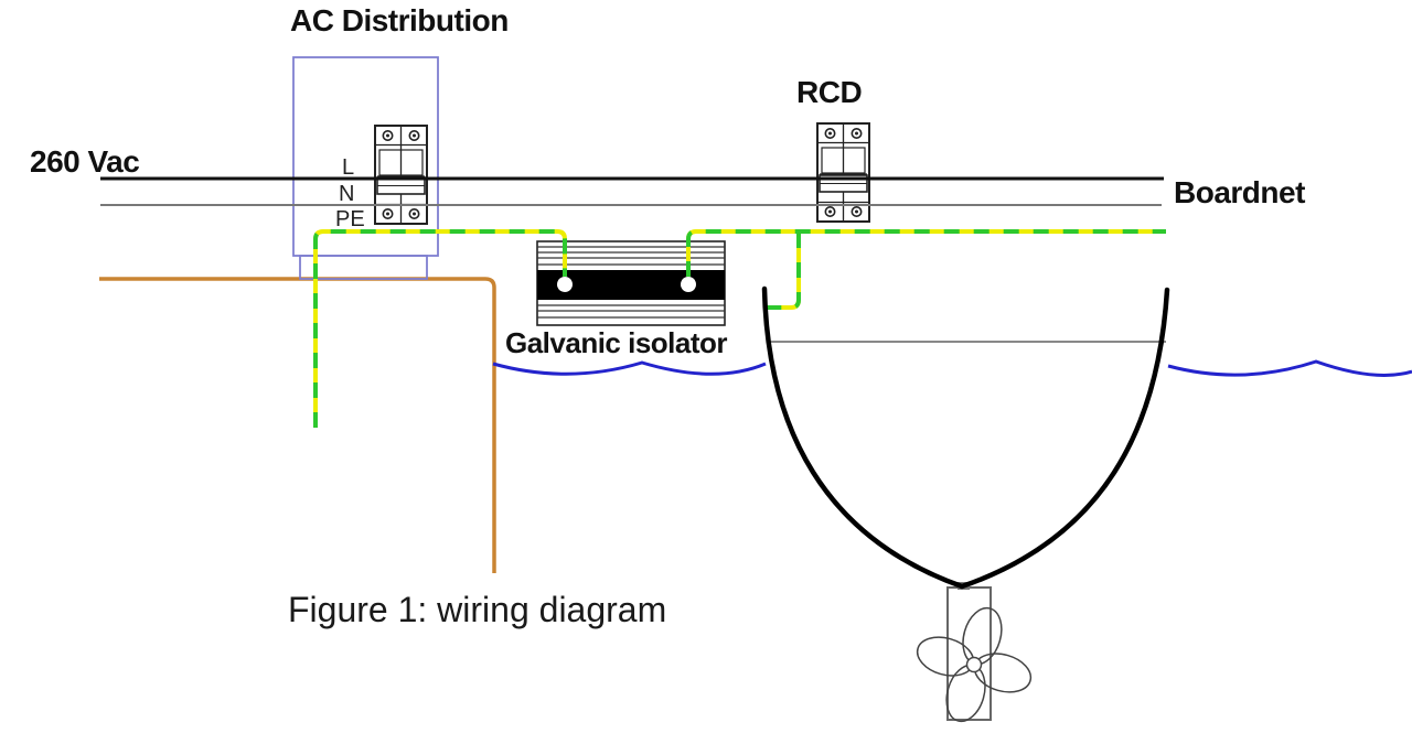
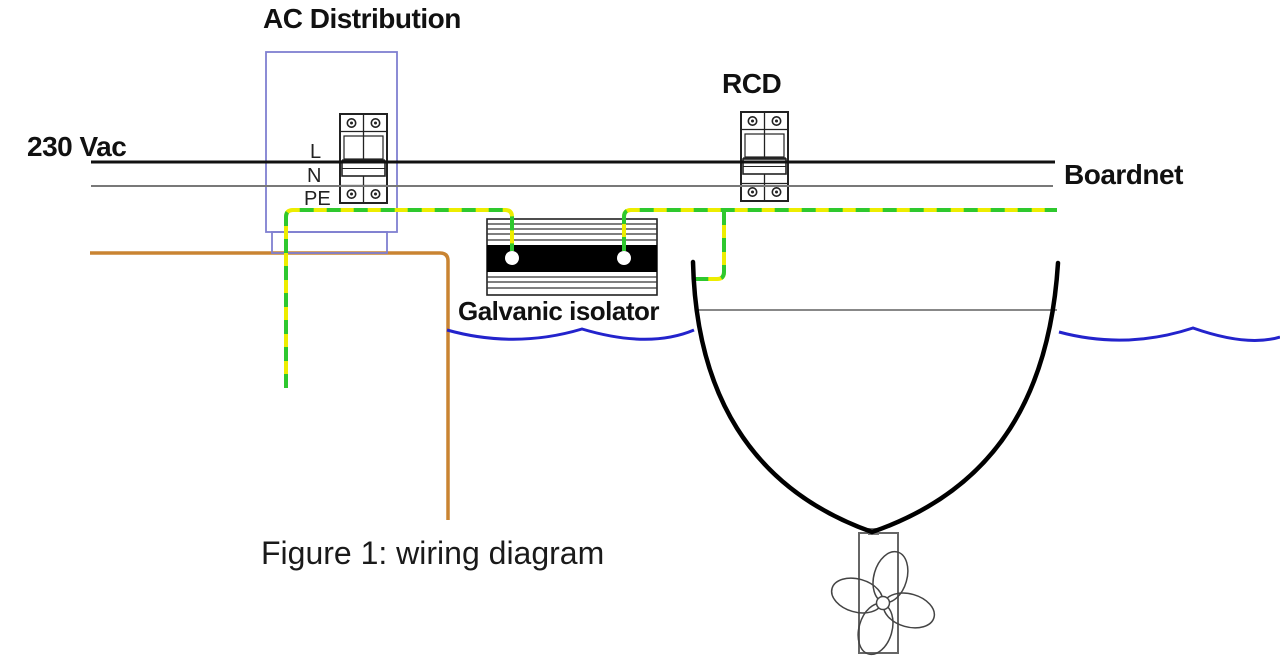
  AC Distribution
- 260 Vac
+ 230 Vac
  RCD
  Boardnet
  Galvanic isolator
  L
  N
  PE
  Figure 1: wiring diagram
